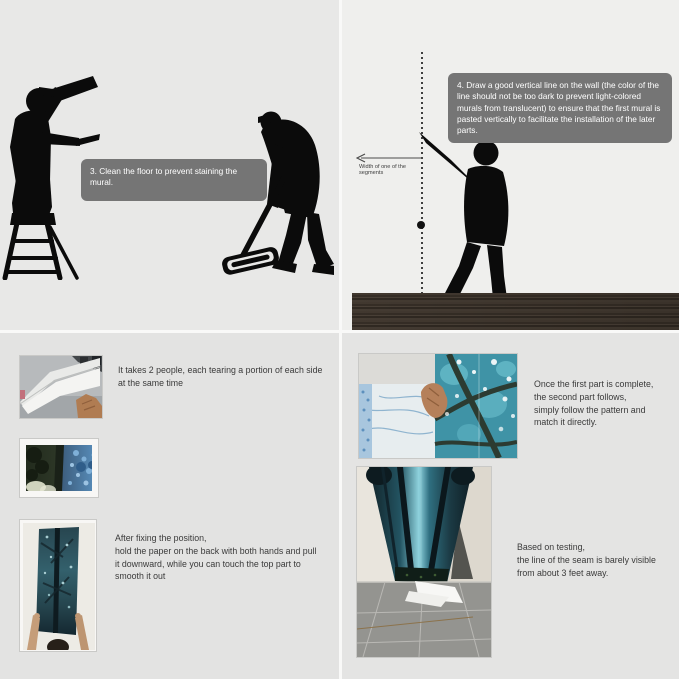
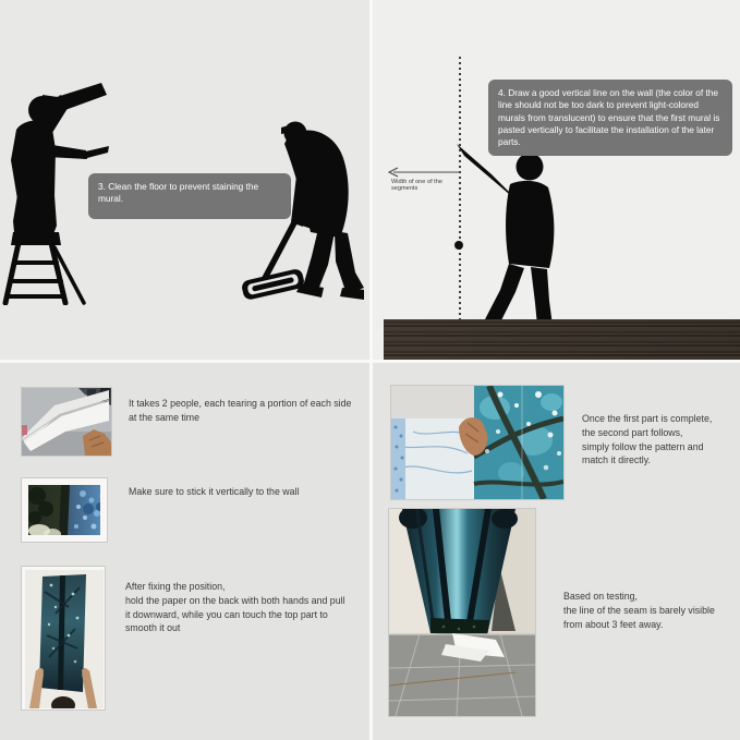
  3. Clean the floor to prevent staining the mural.
  4. Draw a good vertical line on the wall (the color of the line should not be too dark to prevent light-colored murals from translucent) to ensure that the first mural is pasted vertically to facilitate the installation of the later parts.
  It takes 2 people, each tearing a portion of each side
  at the same time
+ Make sure to stick it vertically to the wall
  After fixing the position,
  hold the paper on the back with both hands and pull
  it downward, while you can touch the top part to
  smooth it out
  Once the first part is complete,
  the second part follows,
  simply follow the pattern and
  match it directly.
  Based on testing,
  the line of the seam is barely visible
  from about 3 feet away.
